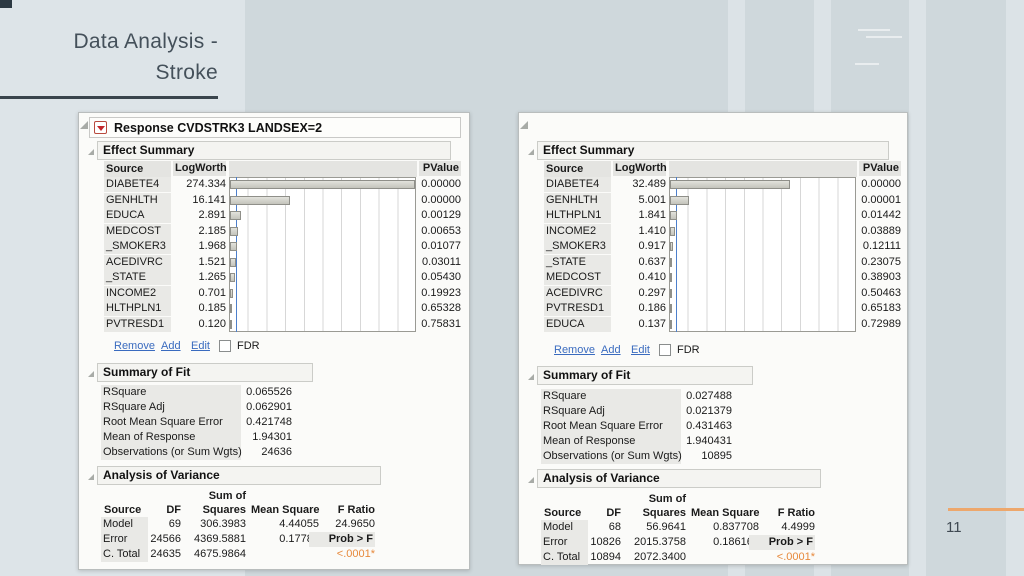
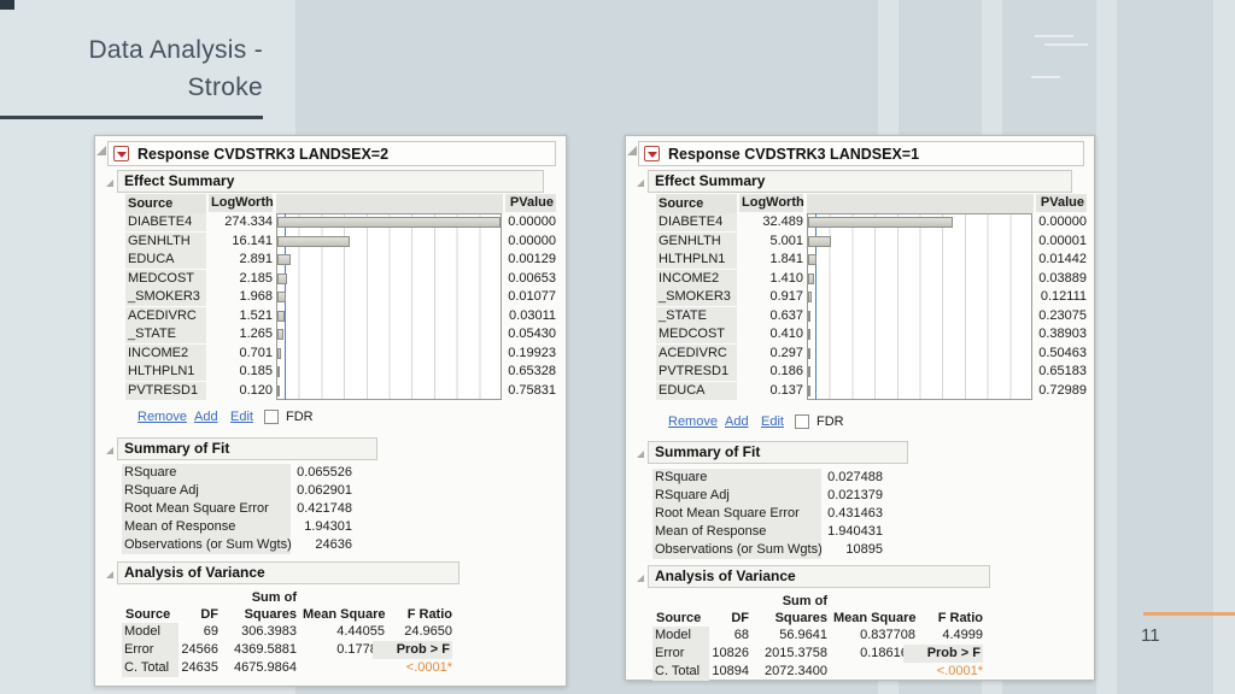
  Data Analysis -
  Stroke
  11
  Response CVDSTRK3 LANDSEX=2
  Effect Summary
  Source
  LogWorth
  PValue
  DIABETE4
  274.334
  0.00000
  GENHLTH
  16.141
  0.00000
  EDUCA
  2.891
  0.00129
  MEDCOST
  2.185
  0.00653
  _SMOKER3
  1.968
  0.01077
  ACEDIVRC
  1.521
  0.03011
  _STATE
  1.265
  0.05430
  INCOME2
  0.701
  0.19923
  HLTHPLN1
  0.185
  0.65328
  PVTRESD1
  0.120
  0.75831
  Remove
  Add
  Edit
  FDR
  Summary of Fit
  RSquare
  0.065526
  RSquare Adj
  0.062901
  Root Mean Square Error
  0.421748
  Mean of Response
  1.94301
  Observations (or Sum Wgts)
  24636
  Analysis of Variance
  Sum of
  Source
  DF
  Squares
  Mean Square
  F Ratio
  Model
  69
  306.3983
  4.44055
  24.9650
  Error
  24566
  4369.5881
  0.177
  Prob > F
  C. Total
  24635
  4675.9864
  <.0001*
+ Response CVDSTRK3 LANDSEX=1
  Effect Summary
  Source
  LogWorth
  PValue
  DIABETE4
  32.489
  0.00000
  GENHLTH
  5.001
  0.00001
  HLTHPLN1
  1.841
  0.01442
  INCOME2
  1.410
  0.03889
  _SMOKER3
  0.917
  0.12111
  _STATE
  0.637
  0.23075
  MEDCOST
  0.410
  0.38903
  ACEDIVRC
  0.297
  0.50463
  PVTRESD1
  0.186
  0.65183
  EDUCA
  0.137
  0.72989
  Remove
  Add
  Edit
  FDR
  Summary of Fit
  RSquare
  0.027488
  RSquare Adj
  0.021379
  Root Mean Square Error
  0.431463
  Mean of Response
  1.940431
  Observations (or Sum Wgts)
  10895
  Analysis of Variance
  Sum of
  Source
  DF
  Squares
  Mean Square
  F Ratio
  Model
  68
  56.9641
  0.837708
  4.4999
  Error
  10826
  2015.3758
  0.1861
  Prob > F
  C. Total
  10894
  2072.3400
  <.0001*
